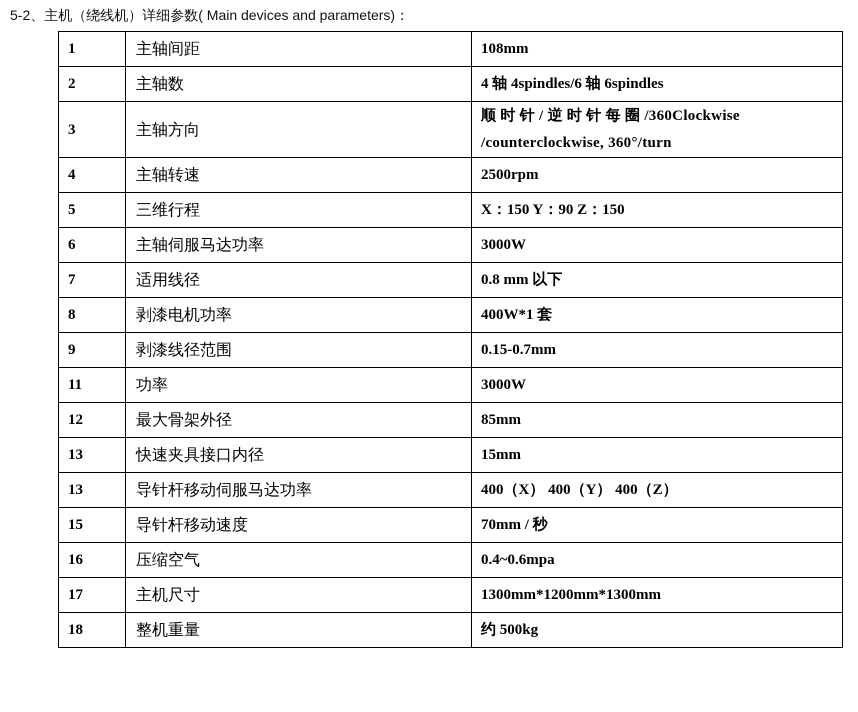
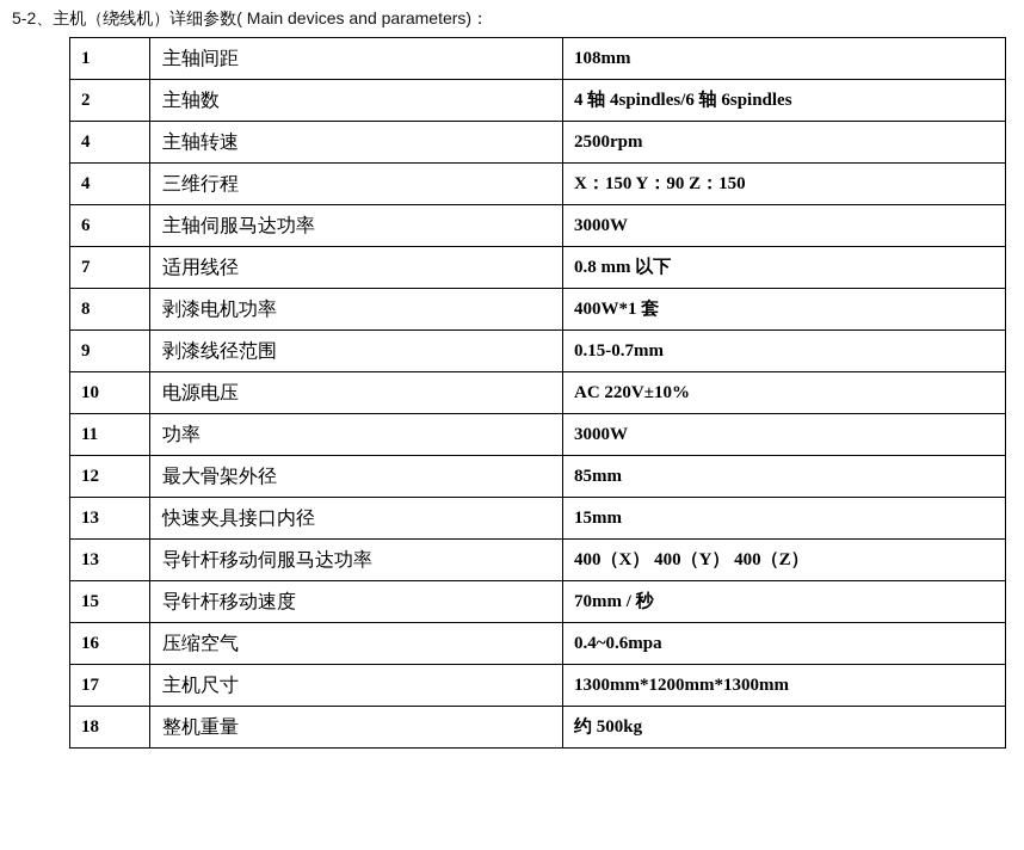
  5-2、主机（绕线机）详细参数( Main devices and parameters)：
  1	主轴间距	108mm
  2	主轴数	4 轴 4spindles/6 轴 6spindles
- 3	主轴方向	顺 时 针 / 逆 时 针 每 圈 /360Clockwise /counterclockwise, 360°/turn
  4	主轴转速	2500rpm
- 5	三维行程	X：150 Y：90 Z：150
+ 4	三维行程	X：150 Y：90 Z：150
  6	主轴伺服马达功率	3000W
  7	适用线径	0.8 mm 以下
  8	剥漆电机功率	400W*1 套
  9	剥漆线径范围	0.15-0.7mm
+ 10	电源电压	AC 220V±10%
  11	功率	3000W
  12	最大骨架外径	85mm
  13	快速夹具接口内径	15mm
  13	导针杆移动伺服马达功率	400（X） 400（Y） 400（Z）
  15	导针杆移动速度	70mm / 秒
  16	压缩空气	0.4~0.6mpa
  17	主机尺寸	1300mm*1200mm*1300mm
  18	整机重量	约 500kg
